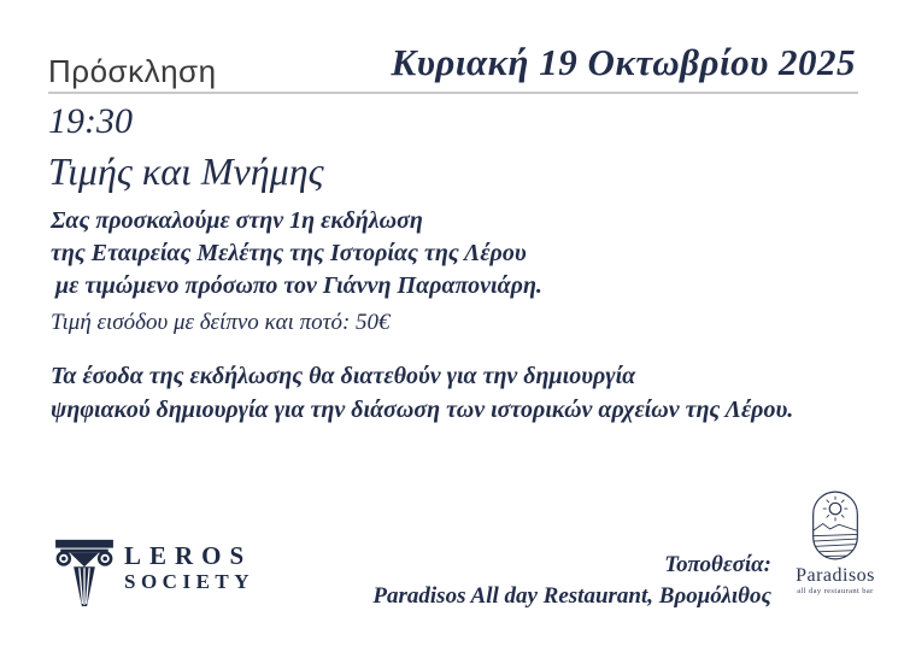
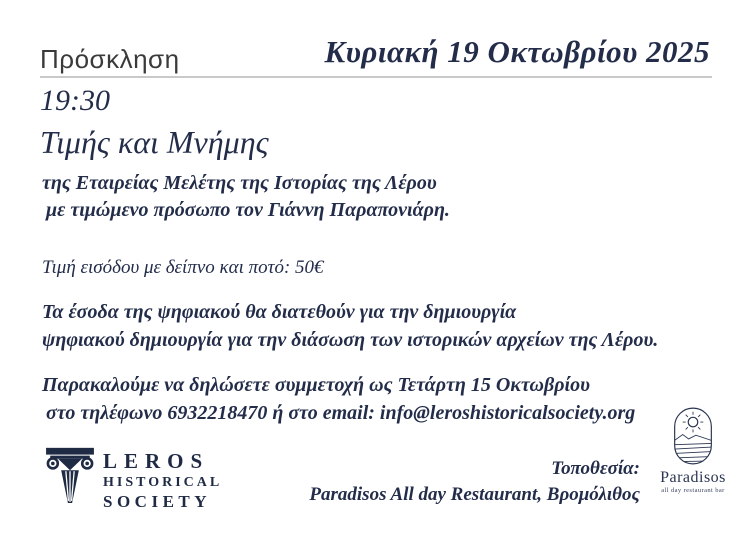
  Πρόσκληση
  Κυριακή 19 Οκτωβρίου 2025
  19:30
  Τιμής και Μνήμης
- Σας προσκαλούμε στην 1η εκδήλωση
  της Εταιρείας Μελέτης της Ιστορίας της Λέρου
  με τιμώμενο πρόσωπο τον Γιάννη Παραπονιάρη.
  Τιμή εισόδου με δείπνο και ποτό: 50€
- Τα έσοδα της εκδήλωσης θα διατεθούν για την δημιουργία
+ Τα έσοδα της ψηφιακού θα διατεθούν για την δημιουργία
  ψηφιακού δημιουργία για την διάσωση των ιστορικών αρχείων της Λέρου.
+ Παρακαλούμε να δηλώσετε συμμετοχή ως Τετάρτη 15 Οκτωβρίου
+ στο τηλέφωνο 6932218470 ή στο email: info@leroshistoricalsociety.org
  LEROS
+ HISTORICAL
  SOCIETY
  Τοποθεσία:
  Paradisos All day Restaurant, Βρομόλιθος
  Paradisos
